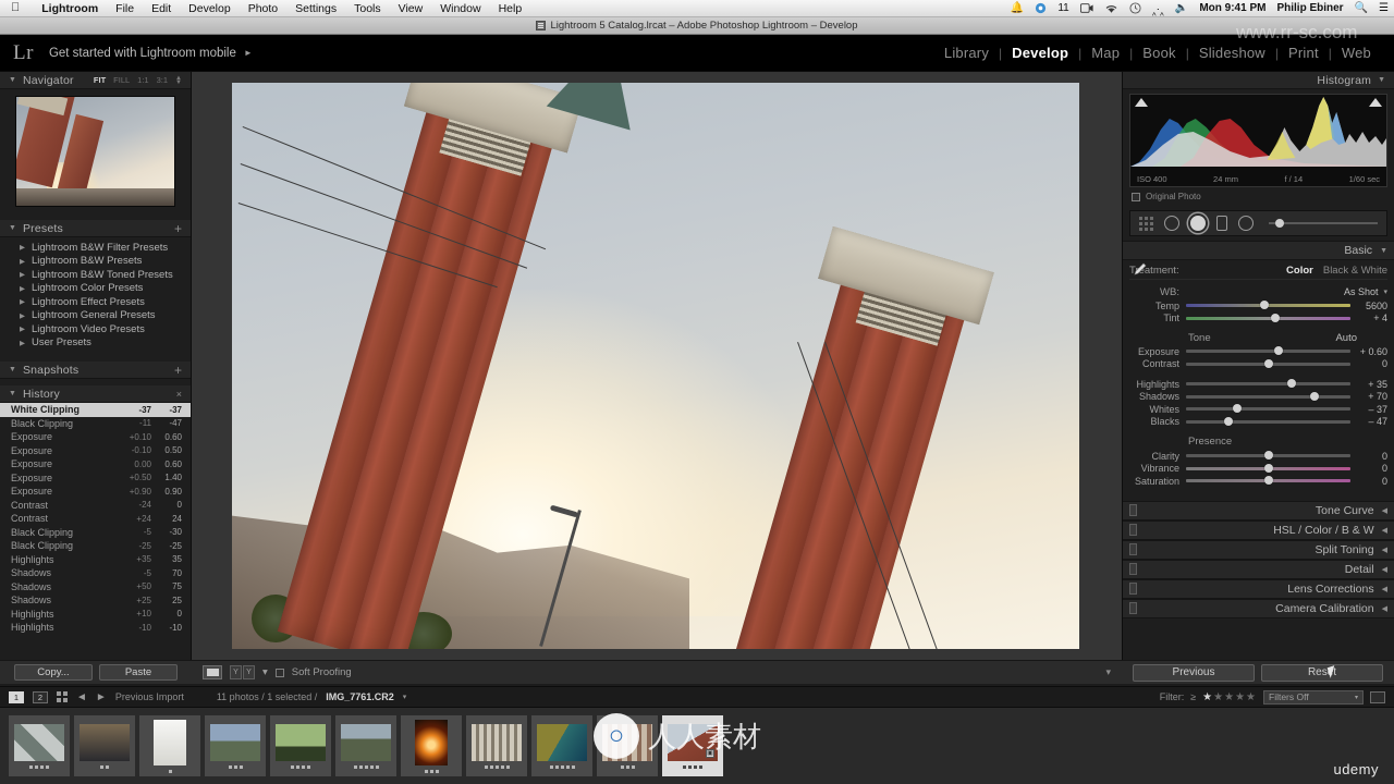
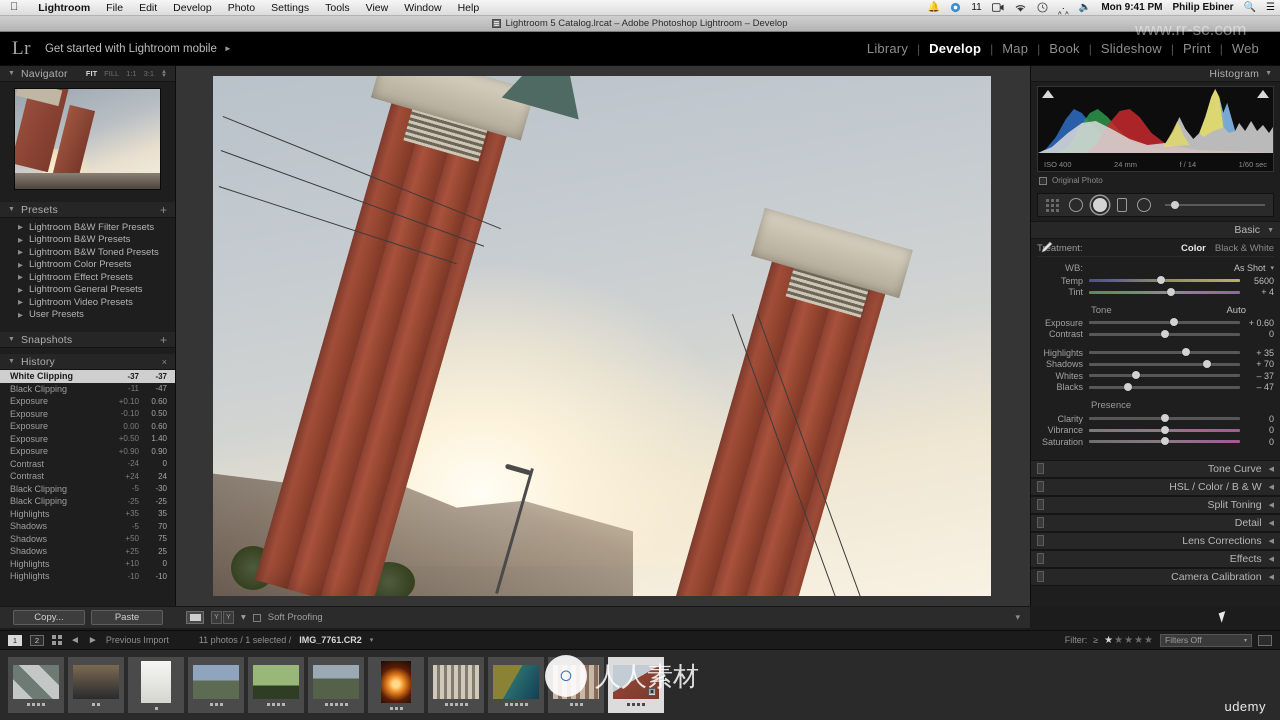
  
  Lightroom
  File
  Edit
  Develop
  Photo
  Settings
  Tools
  View
  Window
  Help
  🔔
  11
  ‸⋅‸
  🔈
  Mon 9:41 PM
  Philip Ebiner
  🔍
  ☰
  Lightroom 5 Catalog.lrcat – Adobe Photoshop Lightroom – Develop
  Lr
  Get started with Lightroom mobile
  ►
  Library
  |
  Develop
  |
  Map
  |
  Book
  |
  Slideshow
  |
  Print
  |
  Web
  Navigator
  FIT
  FILL
  1:1
  3:1
  Presets
  +
  Lightroom B&W Filter Presets
  Lightroom B&W Presets
  Lightroom B&W Toned Presets
  Lightroom Color Presets
  Lightroom Effect Presets
  Lightroom General Presets
  Lightroom Video Presets
  User Presets
  Snapshots
  +
  History
  ×
  White Clipping
  -37
  -37
  Black Clipping
  -11
  -47
  Exposure
  +0.10
  0.60
  Exposure
  -0.10
  0.50
  Exposure
  0.00
  0.60
  Exposure
  +0.50
  1.40
  Exposure
  +0.90
  0.90
  Contrast
  -24
  0
  Contrast
  +24
  24
  Black Clipping
  -5
  -30
  Black Clipping
  -25
  -25
  Highlights
  +35
  35
  Shadows
  -5
  70
  Shadows
  +50
  75
  Shadows
  +25
  25
  Highlights
  +10
  0
  Highlights
  -10
  -10
  ▾
  Soft Proofing
  ▾
  Histogram
  ISO 400
  24 mm
  f / 14
  1/60 sec
  Original Photo
  Basic
  Tatment:
  Color
  Black & White
  WB:
  As Shot
  Temp
  5600
  Tint
  + 4
  Tone
  Auto
  Exposure
  + 0.60
  Contrast
  0
  Highlights
  + 35
  Shadows
  + 70
  Whites
  – 37
  Blacks
  – 47
  Presence
  Clarity
  0
  Vibrance
  0
  Saturation
  0
  Tone Curve
  HSL / Color / B & W
  Split Toning
  Detail
  Lens Corrections
+ Effects
  Camera Calibration
  Copy...
  Paste
- Previous
- Reset
  1
  2
  ◄
  ►
  Previous Import
  11 photos / 1 selected /
  IMG_7761.CR2
  Filter:
  ≥
  ★★★★★
  Filters Off
  www.rr-sc.com
  ○
  人人素材
  udemy
